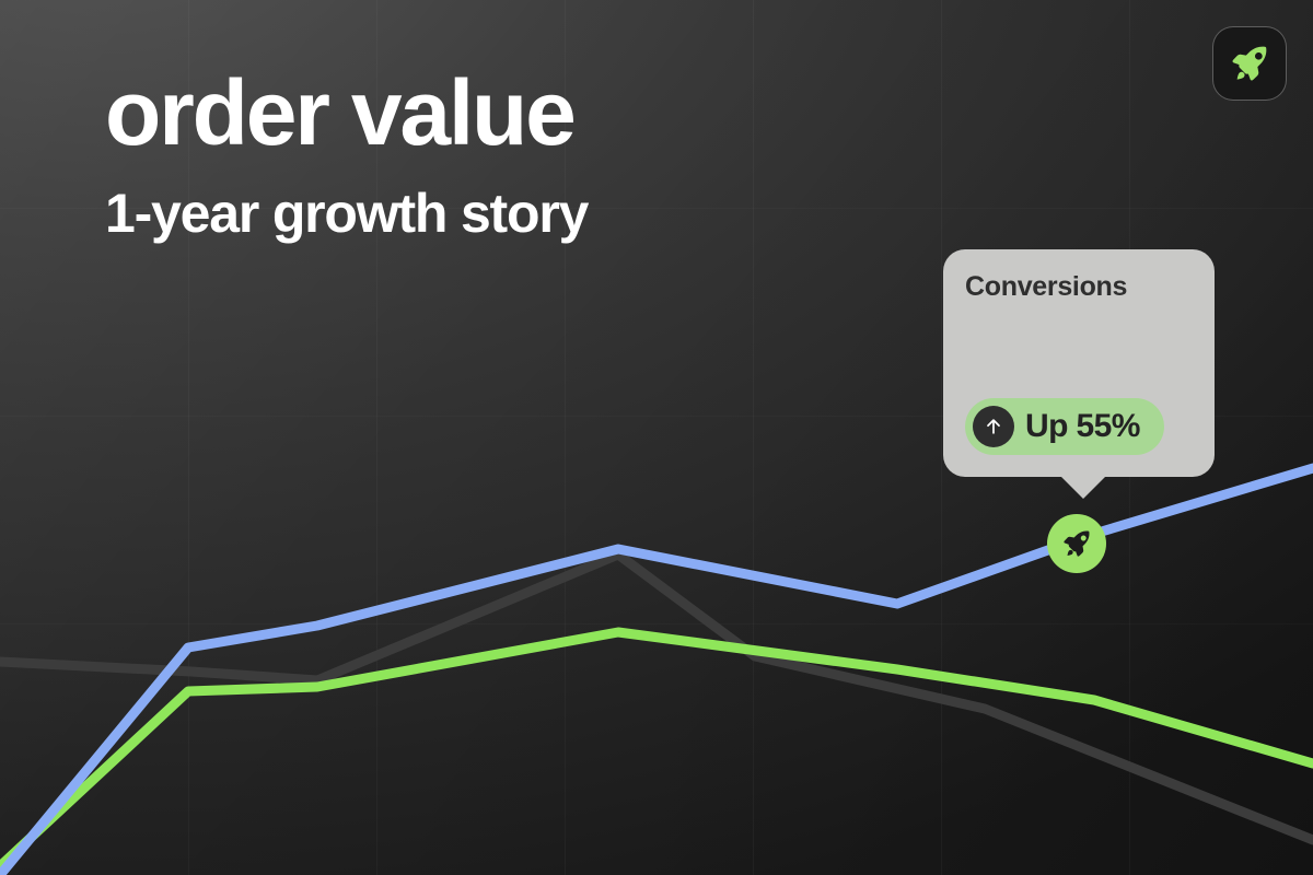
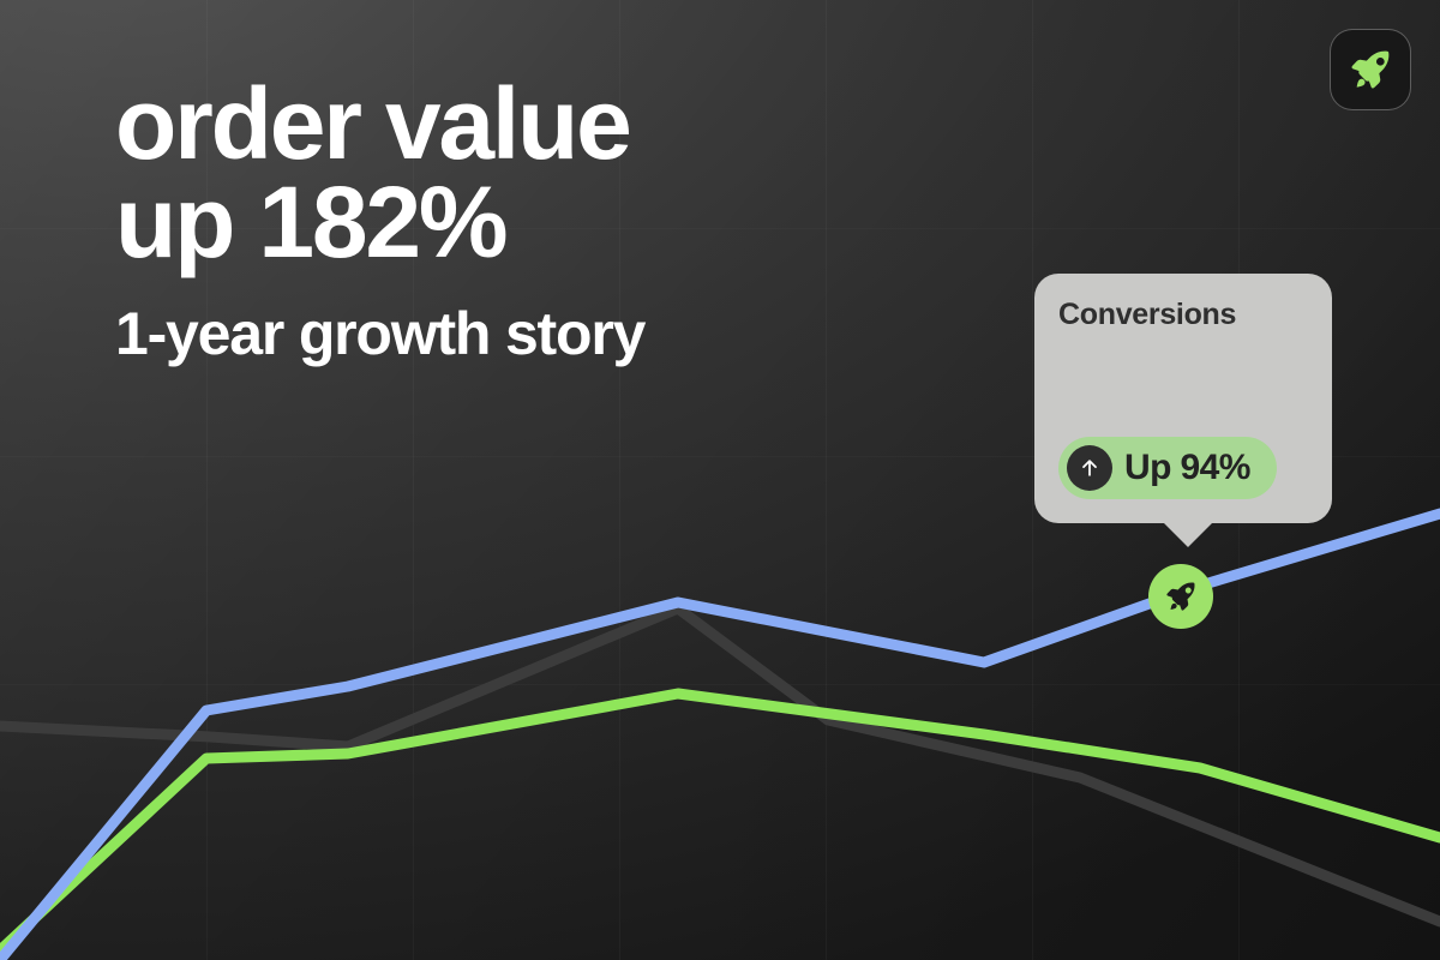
  order value
+ up 182%
  1-year growth story
  Conversions
- Up 55%
+ Up 94%
